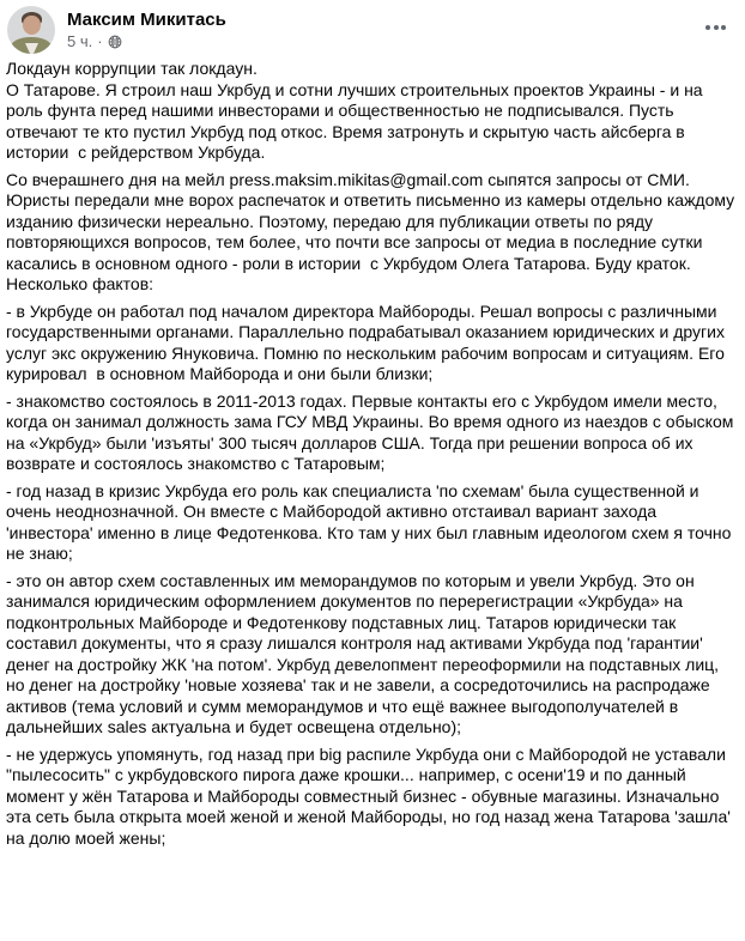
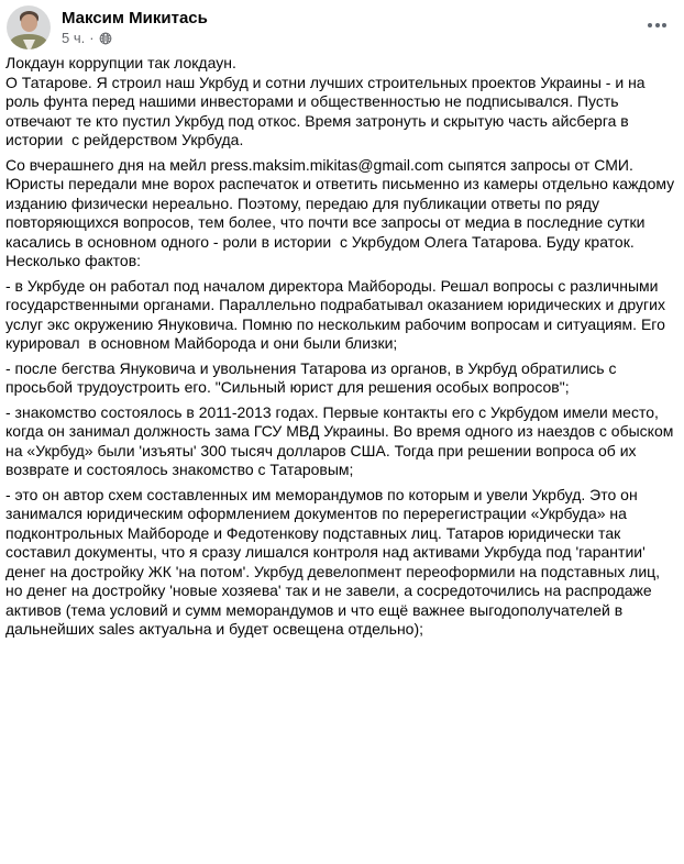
  Максим Микитась
  5 ч.
  ·
  Локдаун коррупции так локдаун.
  О Татарове. Я строил наш Укрбуд и сотни лучших строительных проектов Украины - и на роль фунта перед нашими инвесторами и общественностью не подписывался. Пусть отвечают те кто пустил Укрбуд под откос. Время затронуть и скрытую часть айсберга в истории с рейдерством Укрбуда.
  Со вчерашнего дня на мейл press.maksim.mikitas@gmail.com сыпятся запросы от СМИ. Юристы передали мне ворох распечаток и ответить письменно из камеры отдельно каждому изданию физически нереально. Поэтому, передаю для публикации ответы по ряду повторяющихся вопросов, тем более, что почти все запросы от медиа в последние сутки касались в основном одного - роли в истории с Укрбудом Олега Татарова. Буду краток.
  Несколько фактов:
  - в Укрбуде он работал под началом директора Майбороды. Решал вопросы с различными государственными органами. Параллельно подрабатывал оказанием юридических и других услуг экс окружению Януковича. Помню по нескольким рабочим вопросам и ситуациям. Его курировал в основном Майборода и они были близки;
+ - после бегства Януковича и увольнения Татарова из органов, в Укрбуд обратились с просьбой трудоустроить его. "Сильный юрист для решения особых вопросов";
  - знакомство состоялось в 2011-2013 годах. Первые контакты его с Укрбудом имели место, когда он занимал должность зама ГСУ МВД Украины. Во время одного из наездов с обыском на «Укрбуд» были 'изъяты' 300 тысяч долларов США. Тогда при решении вопроса об их возврате и состоялось знакомство с Татаровым;
- - год назад в кризис Укрбуда его роль как специалиста 'по схемам' была существенной и очень неоднозначной. Он вместе с Майбородой активно отстаивал вариант захода 'инвестора' именно в лице Федотенкова. Кто там у них был главным идеологом схем я точно не знаю;
  - это он автор схем составленных им меморандумов по которым и увели Укрбуд. Это он занимался юридическим оформлением документов по перерегистрации «Укрбуда» на подконтрольных Майбороде и Федотенкову подставных лиц. Татаров юридически так составил документы, что я сразу лишался контроля над активами Укрбуда под 'гарантии' денег на достройку ЖК 'на потом'. Укрбуд девелопмент переоформили на подставных лиц, но денег на достройку 'новые хозяева' так и не завели, а сосредоточились на распродаже активов (тема условий и сумм меморандумов и что ещё важнее выгодополучателей в дальнейших sales актуальна и будет освещена отдельно);
- - не удержусь упомянуть, год назад при big распиле Укрбуда они с Майбородой не уставали "пылесосить" с укрбудовского пирога даже крошки... например, с осени'19 и по данный момент у жён Татарова и Майбороды совместный бизнес - обувные магазины. Изначально эта сеть была открыта моей женой и женой Майбороды, но год назад жена Татарова 'зашла' на долю моей жены;
